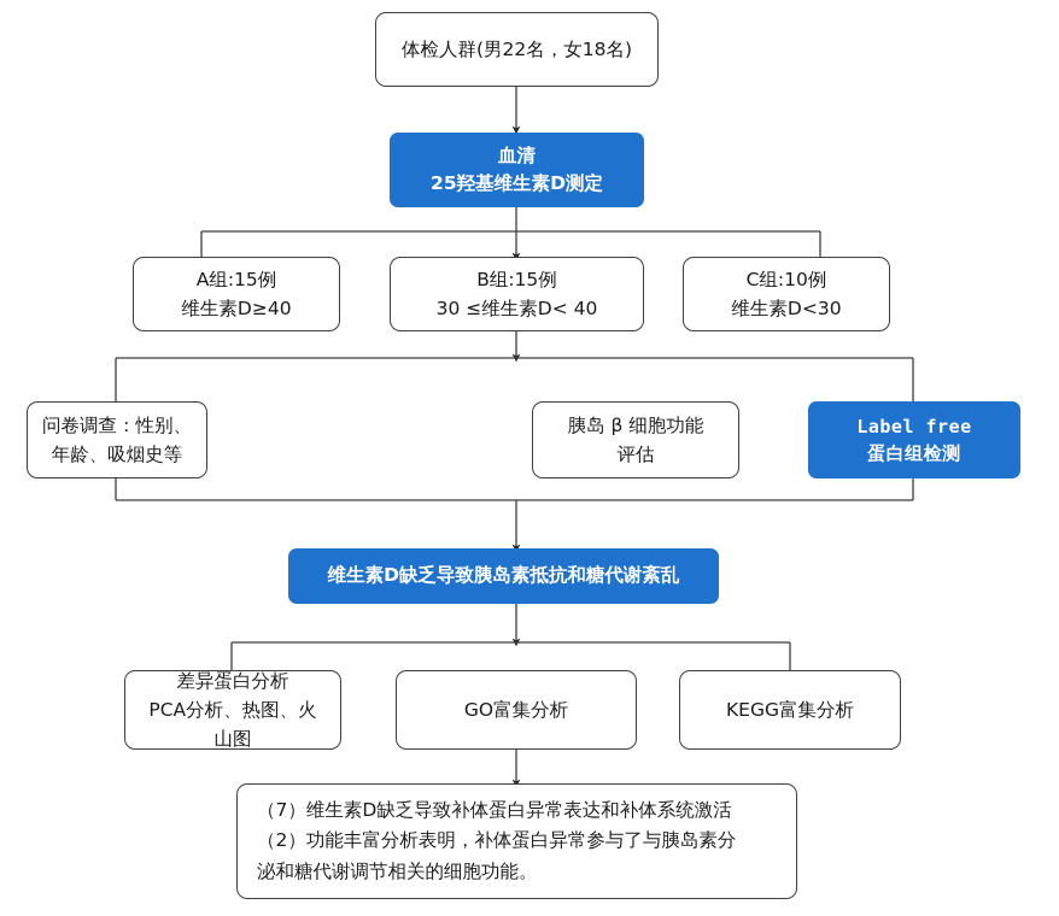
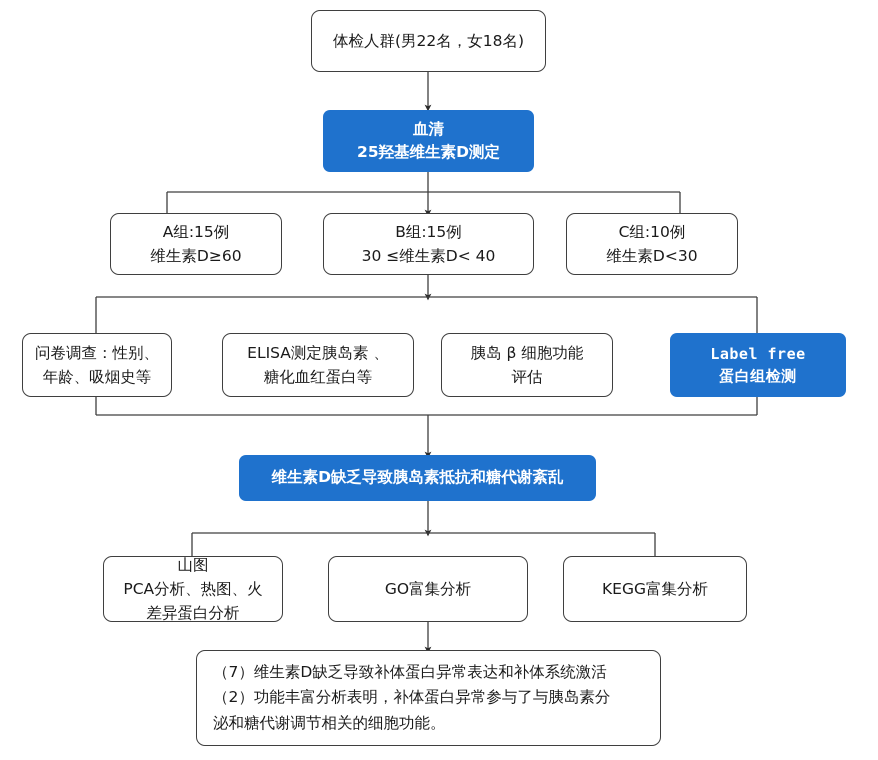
  体检人群(男22名，女18名)
  血清
  25羟基维生素D测定
  A组:15例
- 维生素D≥40
+ 维生素D≥60
  B组:15例
  30 ≤维生素D< 40
  C组:10例
  维生素D<30
  问卷调查：性别、
  年龄、吸烟史等
+ ELISA测定胰岛素 、
+ 糖化血红蛋白等
  胰岛 β 细胞功能
  评估
  Label free
  蛋白组检测
  维生素D缺乏导致胰岛素抵抗和糖代谢紊乱
- 差异蛋白分析
+ 山图
  PCA分析、热图、火
- 山图
+ 差异蛋白分析
  GO富集分析
  KEGG富集分析
  （7）维生素D缺乏导致补体蛋白异常表达和补体系统激活
  （2）功能丰富分析表明，补体蛋白异常参与了与胰岛素分
  泌和糖代谢调节相关的细胞功能。
